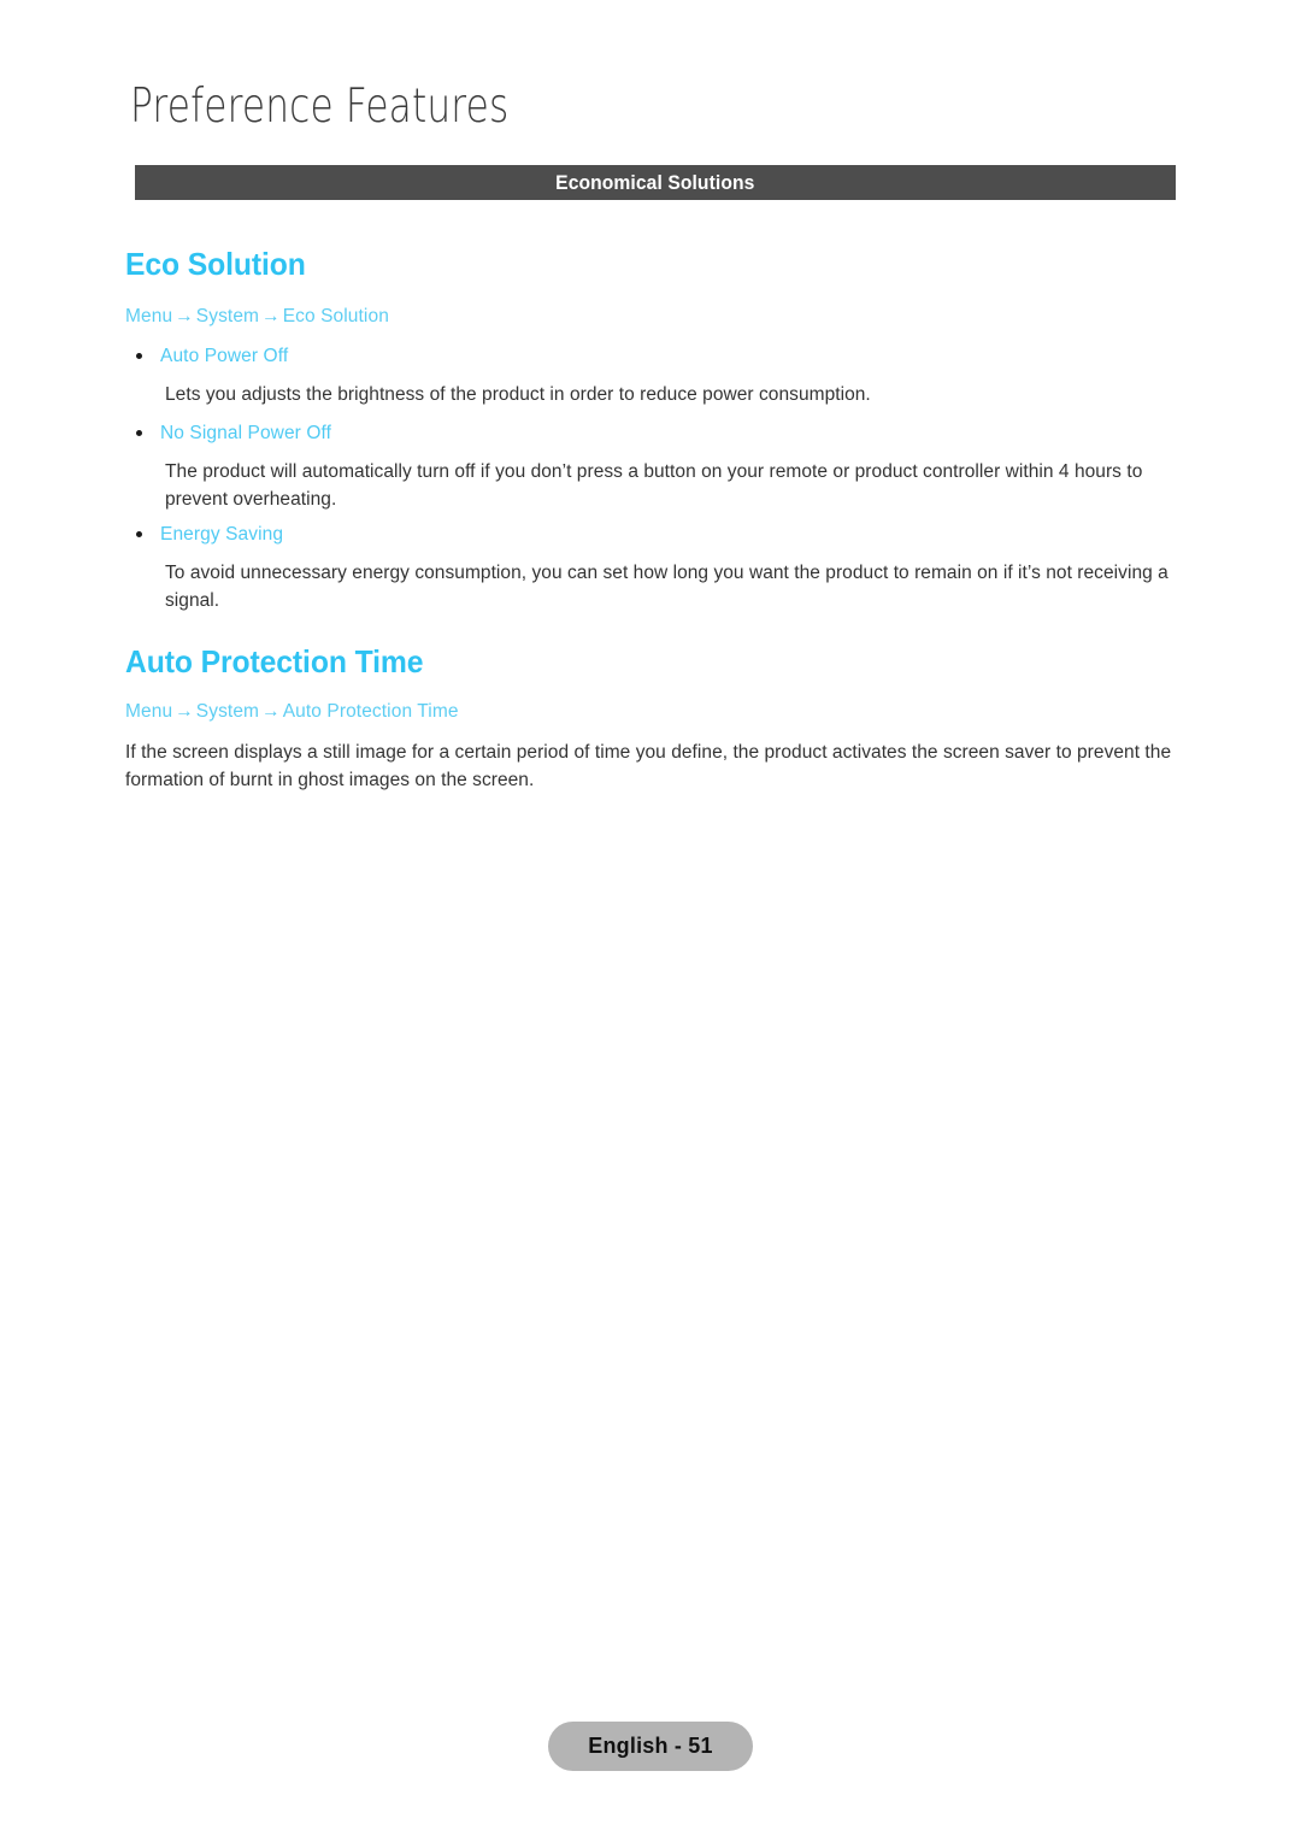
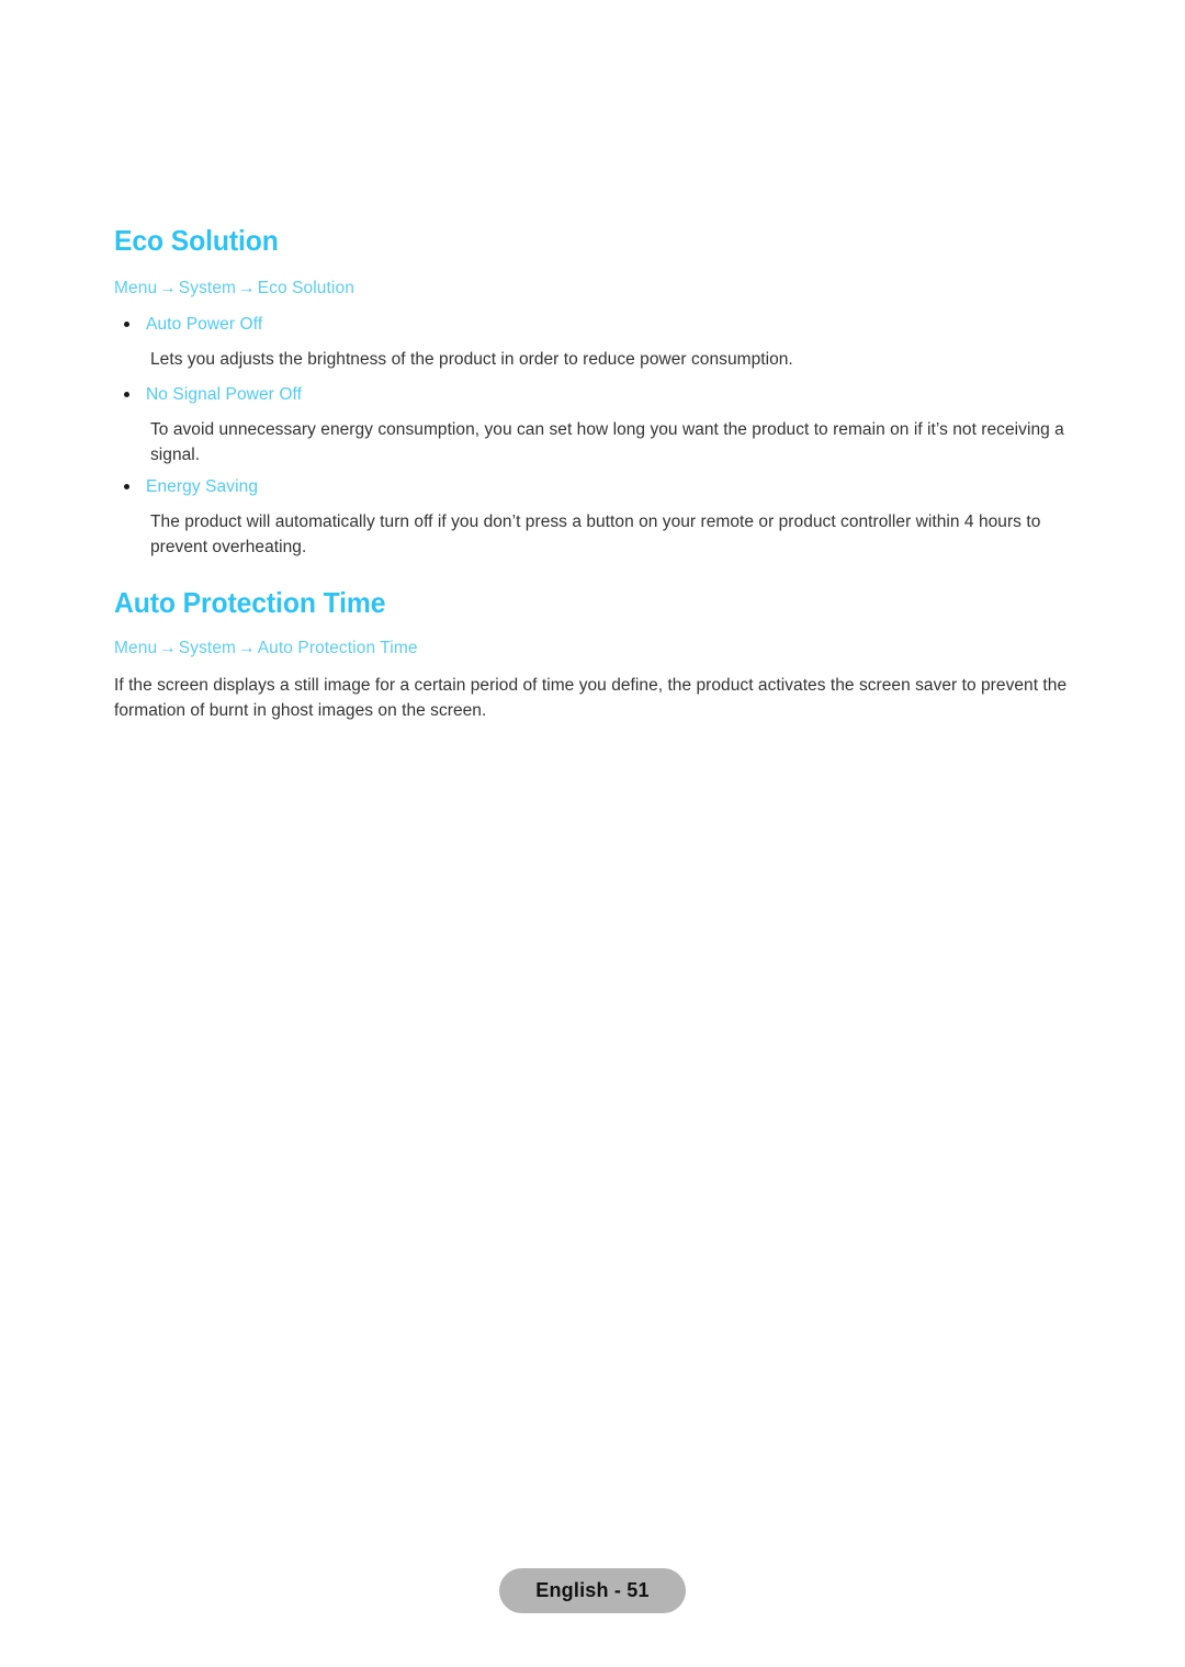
- Preference Features
- Economical Solutions
  Eco Solution
  Menu→System→Eco Solution
  Auto Power Off
  Lets you adjusts the brightness of the product in order to reduce power consumption.
  No Signal Power Off
- The product will automatically turn off if you don’t press a button on your remote or product controller within 4 hours to prevent overheating.
+ To avoid unnecessary energy consumption, you can set how long you want the product to remain on if it’s not receiving a signal.
  Energy Saving
- To avoid unnecessary energy consumption, you can set how long you want the product to remain on if it’s not receiving a signal.
+ The product will automatically turn off if you don’t press a button on your remote or product controller within 4 hours to prevent overheating.
  Auto Protection Time
  Menu→System→Auto Protection Time
  If the screen displays a still image for a certain period of time you define, the product activates the screen saver to prevent the formation of burnt in ghost images on the screen.
  English - 51
